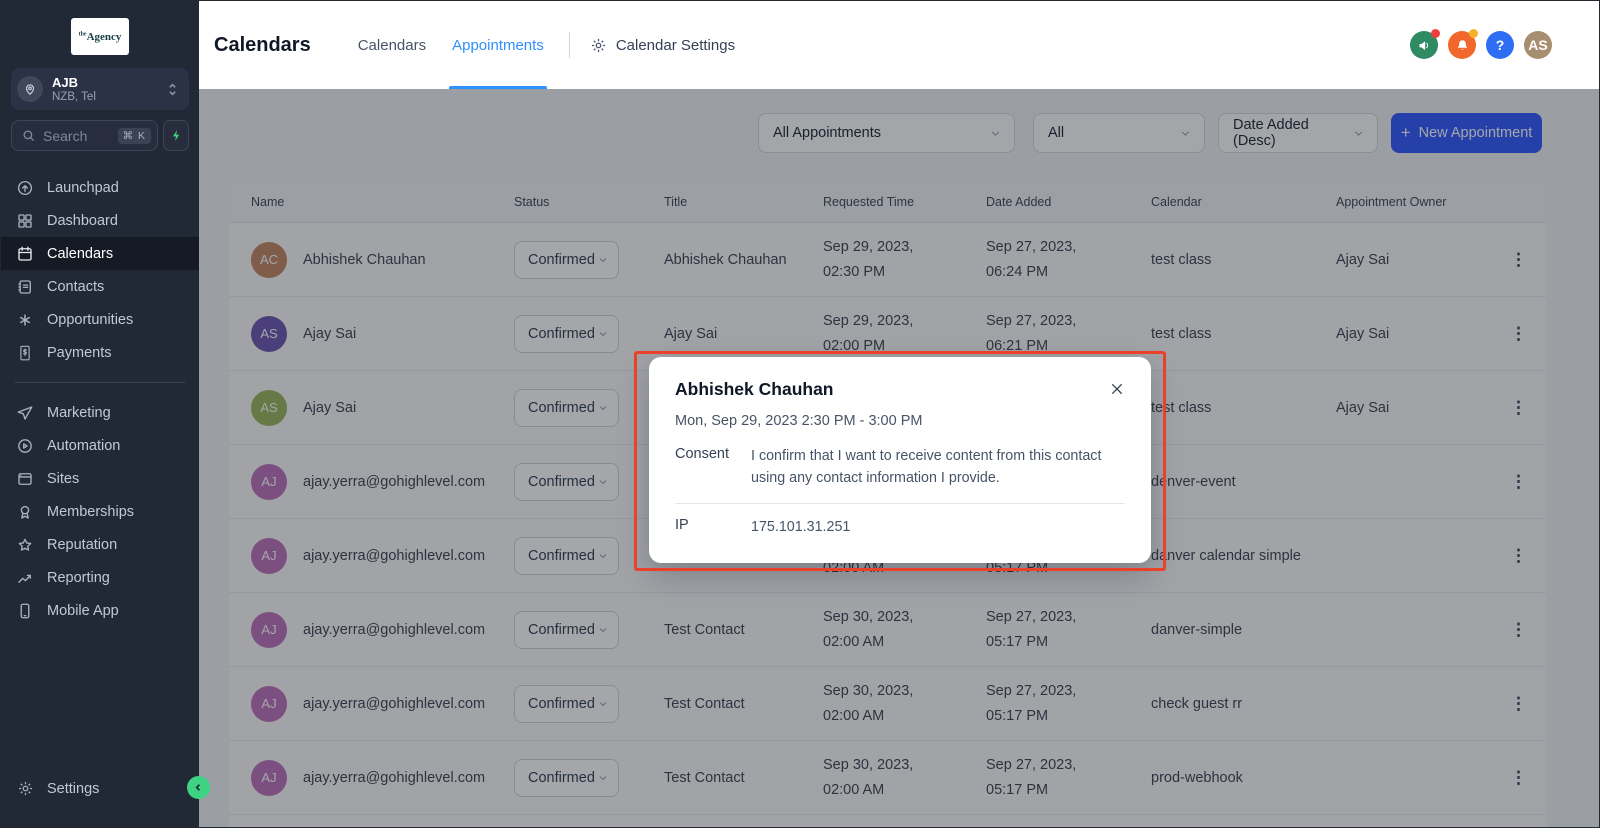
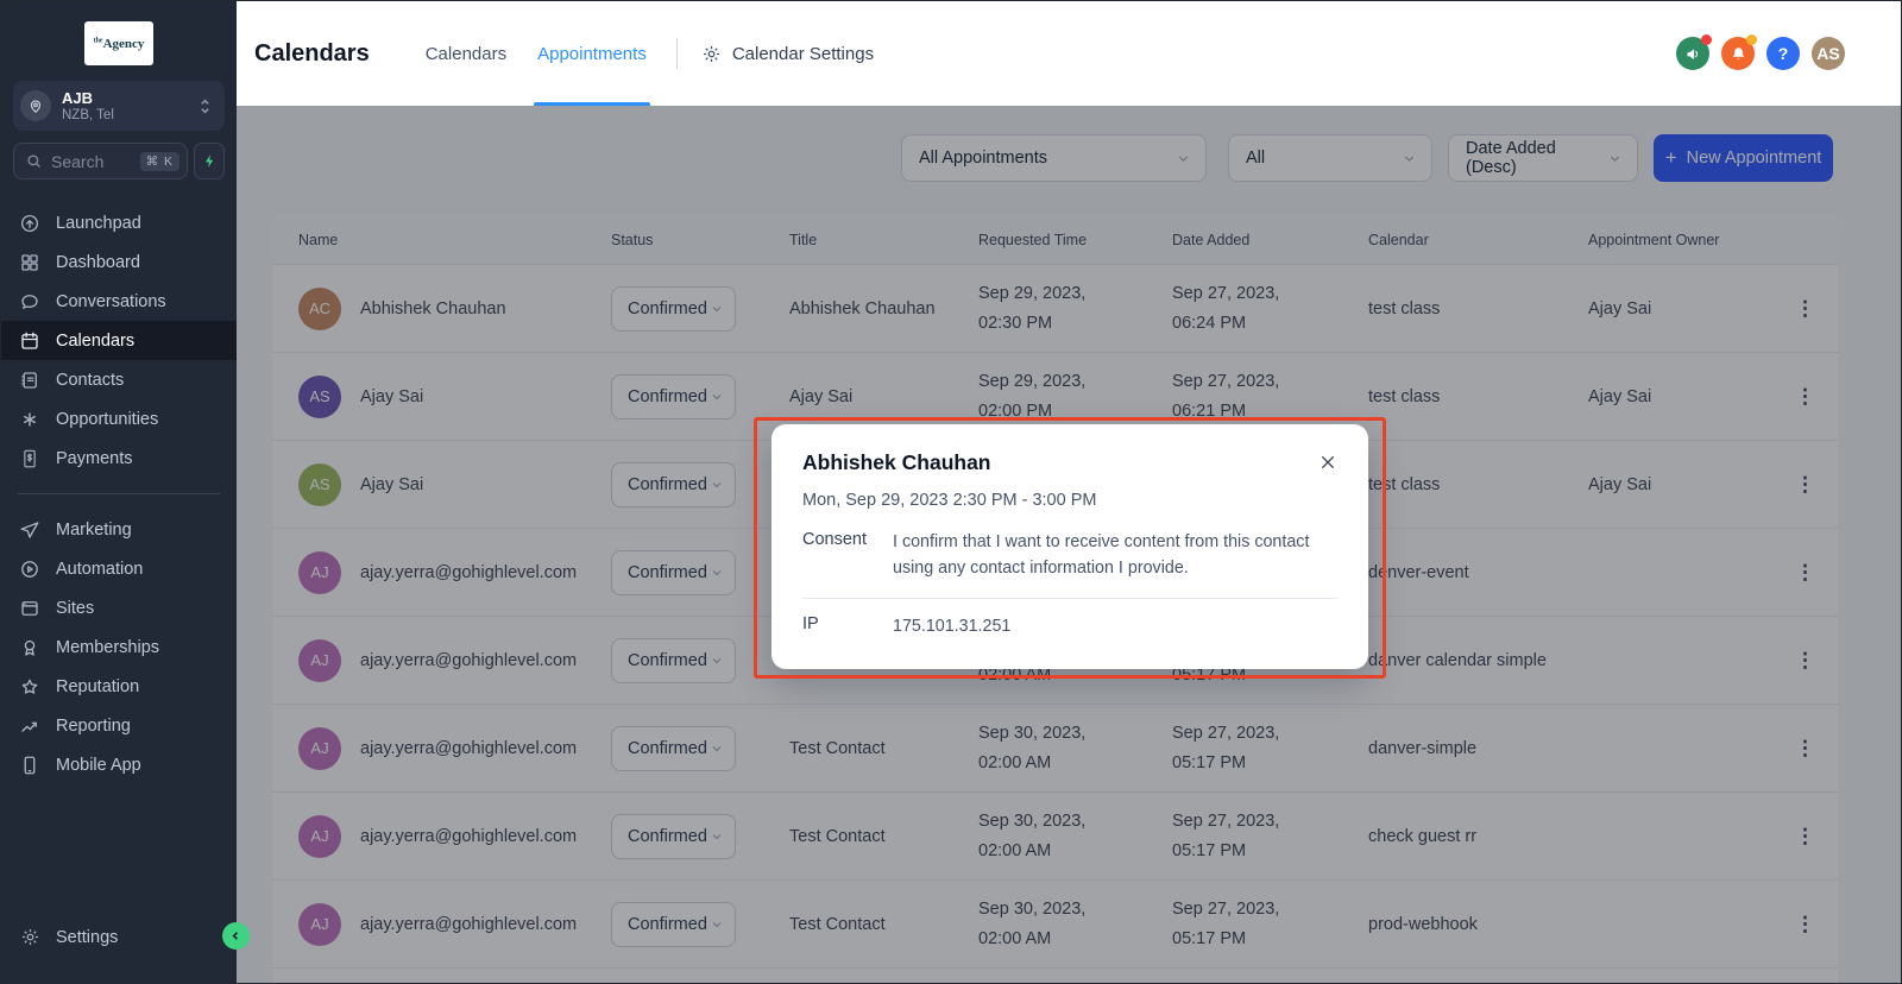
  AJB
  NZB, Tel
  Search
  ⌘ K
  Launchpad
  Dashboard
+ Conversations
  Calendars
  Contacts
  Opportunities
  Payments
  Marketing
  Automation
  Sites
  Memberships
  Reputation
  Reporting
  Mobile App
  Settings
  Calendars
  Calendars
  Appointments
  Calendar Settings
  ?
  AS
  All Appointments
  All
  Date Added (Desc)
  +
  New Appointment
  Name
  Status
  Title
  Requested Time
  Date Added
  Calendar
  Appointment Owner
  AC
  Abhishek Chauhan
  Confirmed
  Abhishek Chauhan
  Sep 29, 2023,
  02:30 PM
  Sep 27, 2023,
  06:24 PM
  test class
  Ajay Sai
  ⋮
  AS
  Ajay Sai
  Confirmed
  Ajay Sai
  Sep 29, 2023,
  02:00 PM
  Sep 27, 2023,
  06:21 PM
  test class
  Ajay Sai
  ⋮
  AS
  Ajay Sai
  Confirmed
  test class
  Ajay Sai
  ⋮
  AJ
  ajay.yerra@gohighlevel.com
  Confirmed
  denver-event
  ⋮
  AJ
  ajay.yerra@gohighlevel.com
  Confirmed
  02:00 AM
  05:17 PM
  danver calendar simple
  ⋮
  AJ
  ajay.yerra@gohighlevel.com
  Confirmed
  Test Contact
  Sep 30, 2023,
  02:00 AM
  Sep 27, 2023,
  05:17 PM
  danver-simple
  ⋮
  AJ
  ajay.yerra@gohighlevel.com
  Confirmed
  Test Contact
  Sep 30, 2023,
  02:00 AM
  Sep 27, 2023,
  05:17 PM
  check guest rr
  ⋮
  AJ
  ajay.yerra@gohighlevel.com
  Confirmed
  Test Contact
  Sep 30, 2023,
  02:00 AM
  Sep 27, 2023,
  05:17 PM
  prod-webhook
  ⋮
  Abhishek Chauhan
  Mon, Sep 29, 2023 2:30 PM - 3:00 PM
  Consent
  I confirm that I want to receive content from this contact using any contact information I provide.
  IP
  175.101.31.251
